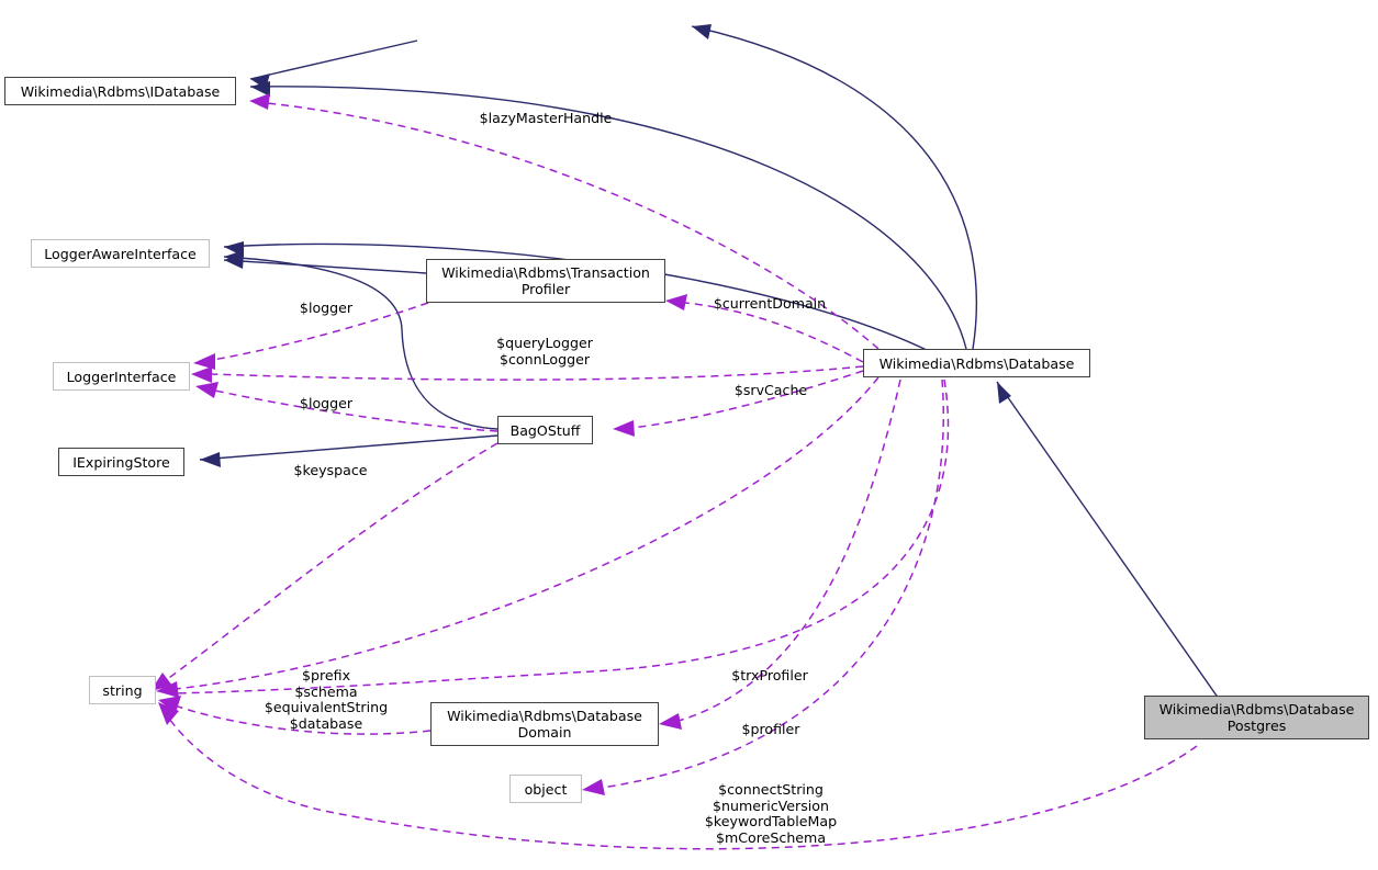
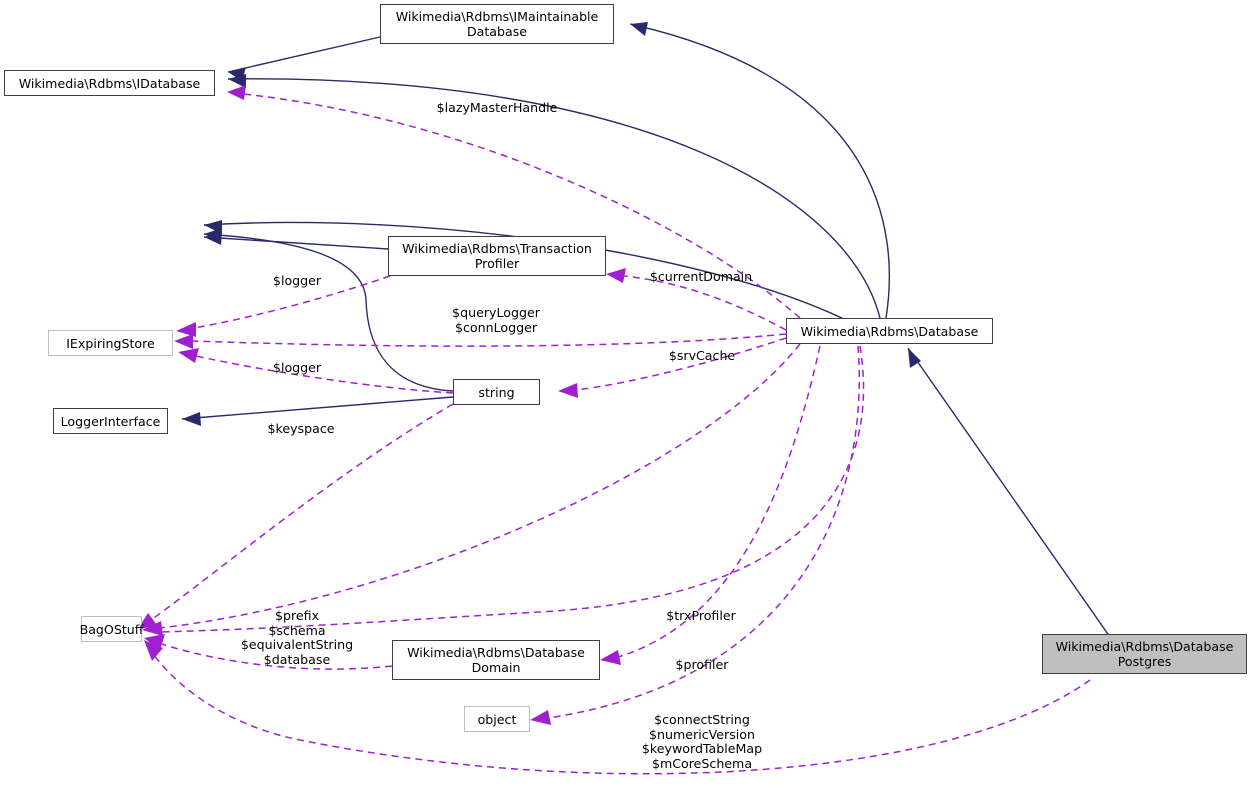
+ Wikimedia\Rdbms\IMaintainable
+ Database
  Wikimedia\Rdbms\IDatabase
- LoggerAwareInterface
  Wikimedia\Rdbms\Transaction
  Profiler
- LoggerInterface
+ IExpiringStore
- BagOStuff
+ string
- IExpiringStore
+ LoggerInterface
- string
+ BagOStuff
  Wikimedia\Rdbms\Database
  Domain
  object
  Wikimedia\Rdbms\Database
  Wikimedia\Rdbms\Database
  Postgres
  $lazyMasterHandle
  $logger
  $currentDomain
  $queryLogger
  $connLogger
  $srvCache
  $logger
  $keyspace
  $prefix
  $schema
  $equivalentString
  $database
  $trxProfiler
  $profiler
  $connectString
  $numericVersion
  $keywordTableMap
  $mCoreSchema
